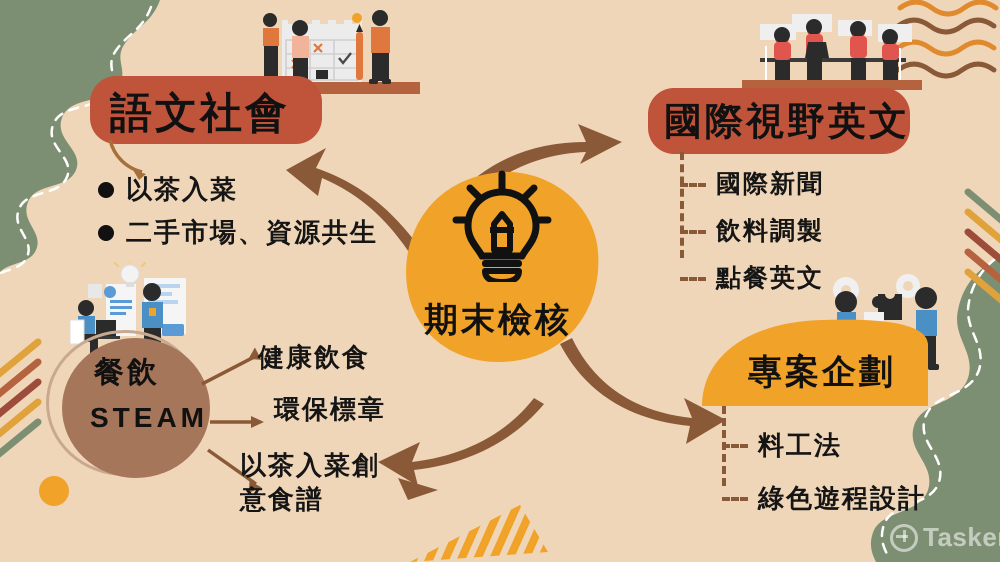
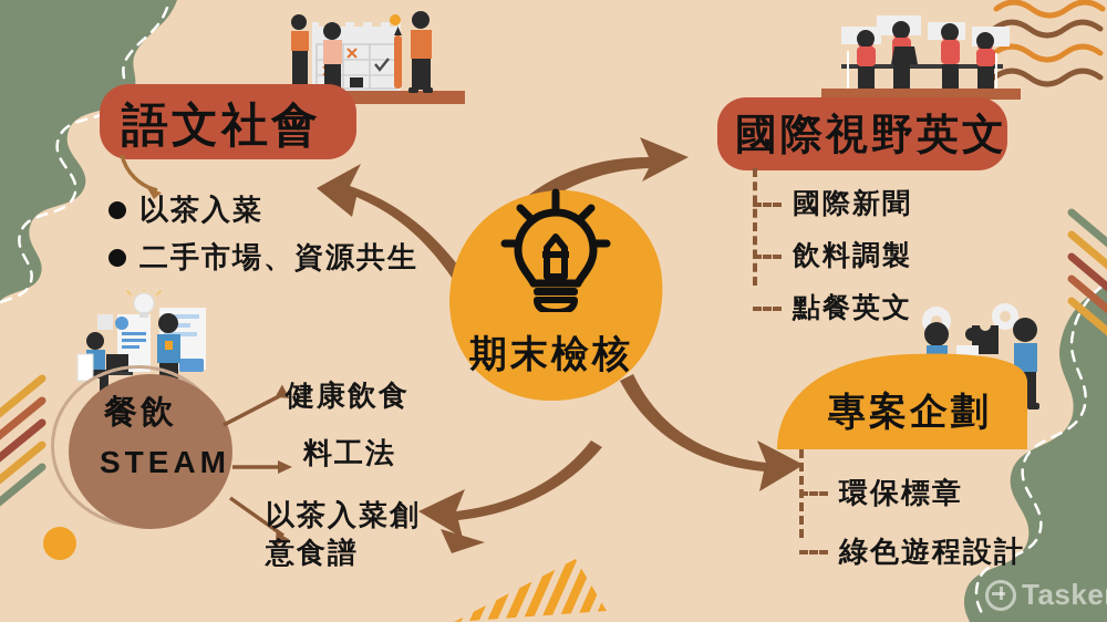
  期末檢核
  語文社會
  以茶入菜
  二手市場、資源共生
  國際視野英文
  國際新聞
  飲料調製
  點餐英文
  餐飲
  STEAM
  健康飲食
- 環保標章
+ 料工法
  以茶入菜創
  意食譜
  專案企劃
- 料工法
+ 環保標章
  綠色遊程設計
  Taske
